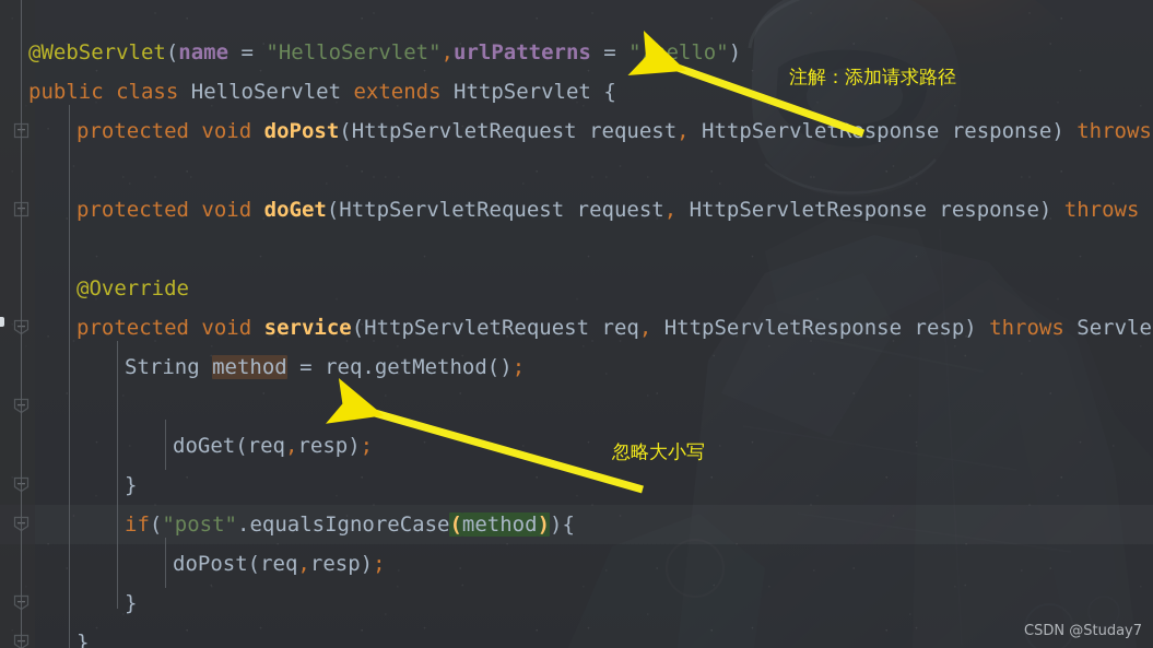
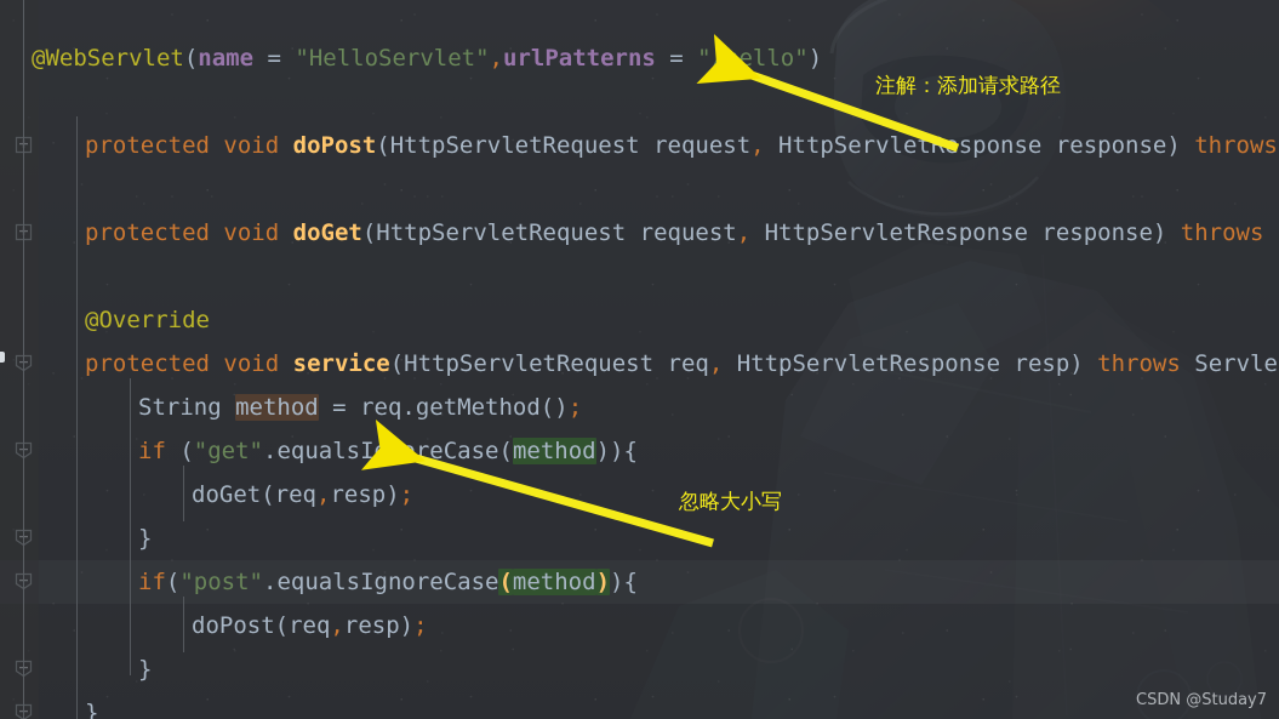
  @WebServlet(name = "HelloServlet",urlPatterns = "/hello")
- public class HelloServlet extends HttpServlet {
  protected void doPost(HttpServletRequest request, HttpServletRsponse response) throws
  protected void doGet(HttpServletRequest request, HttpServletResponse response) throws
  @Override
  protected void service(HttpServletRequest req, HttpServletResponse resp) throws Servle
  String method = req.getMethod();
+ if ("get".equalsIgnoreCase(method)){
  doGet(req,resp);
  }
  if("post".equalsIgnoreCase(method)){
  doPost(req,resp);
  }
  }
  注解：添加请求路径
  忽略大小写
  CSDN @Studay7
